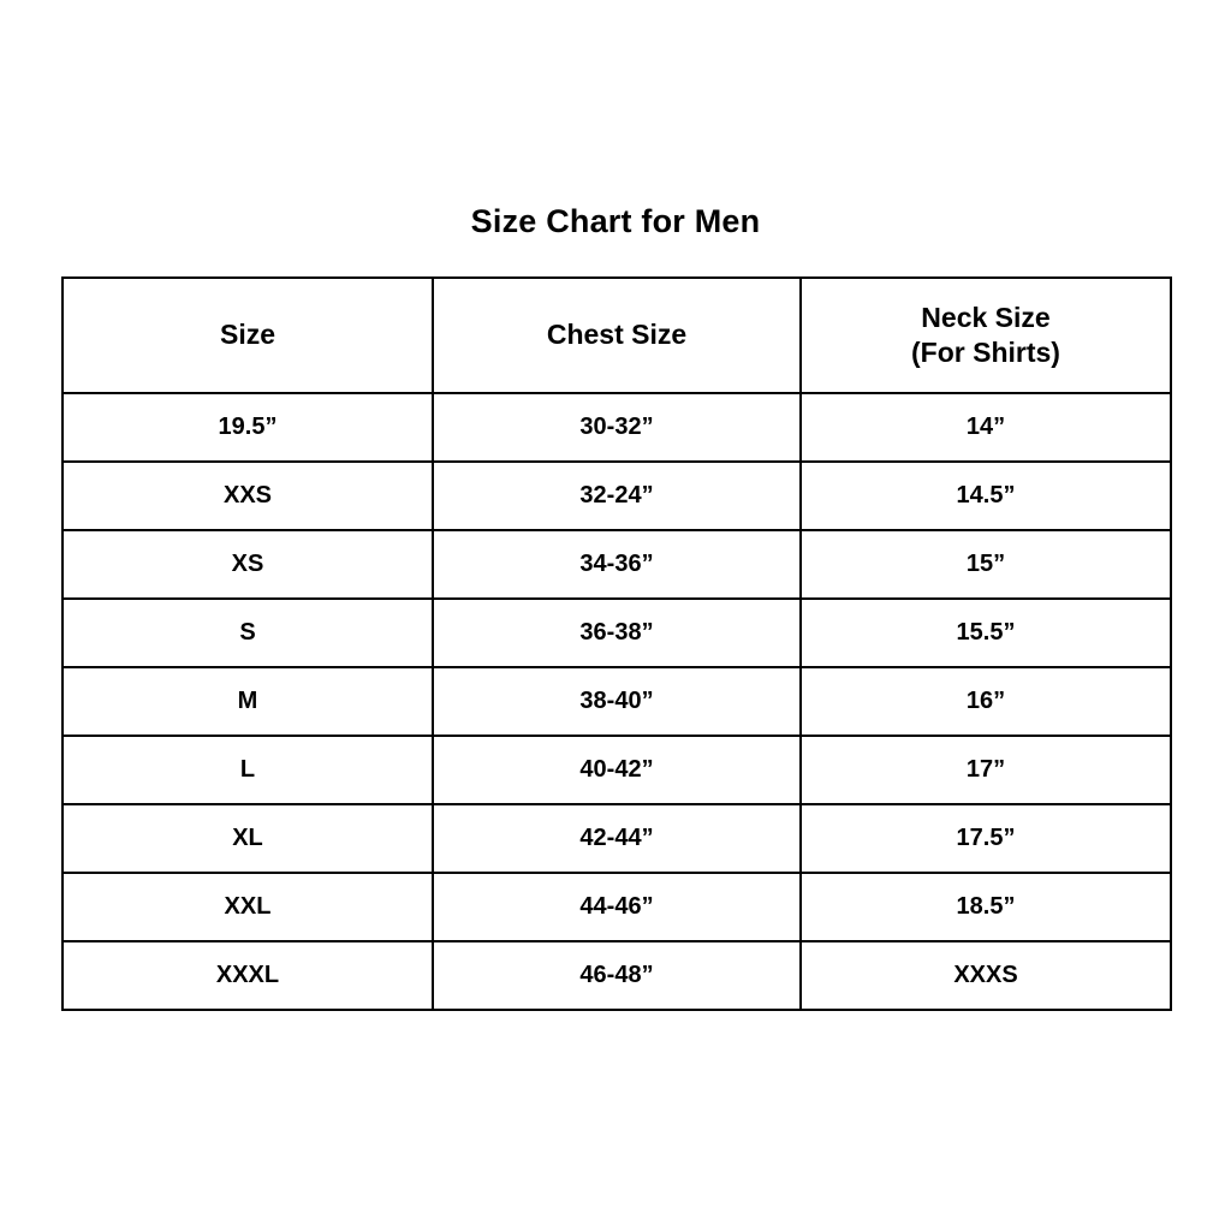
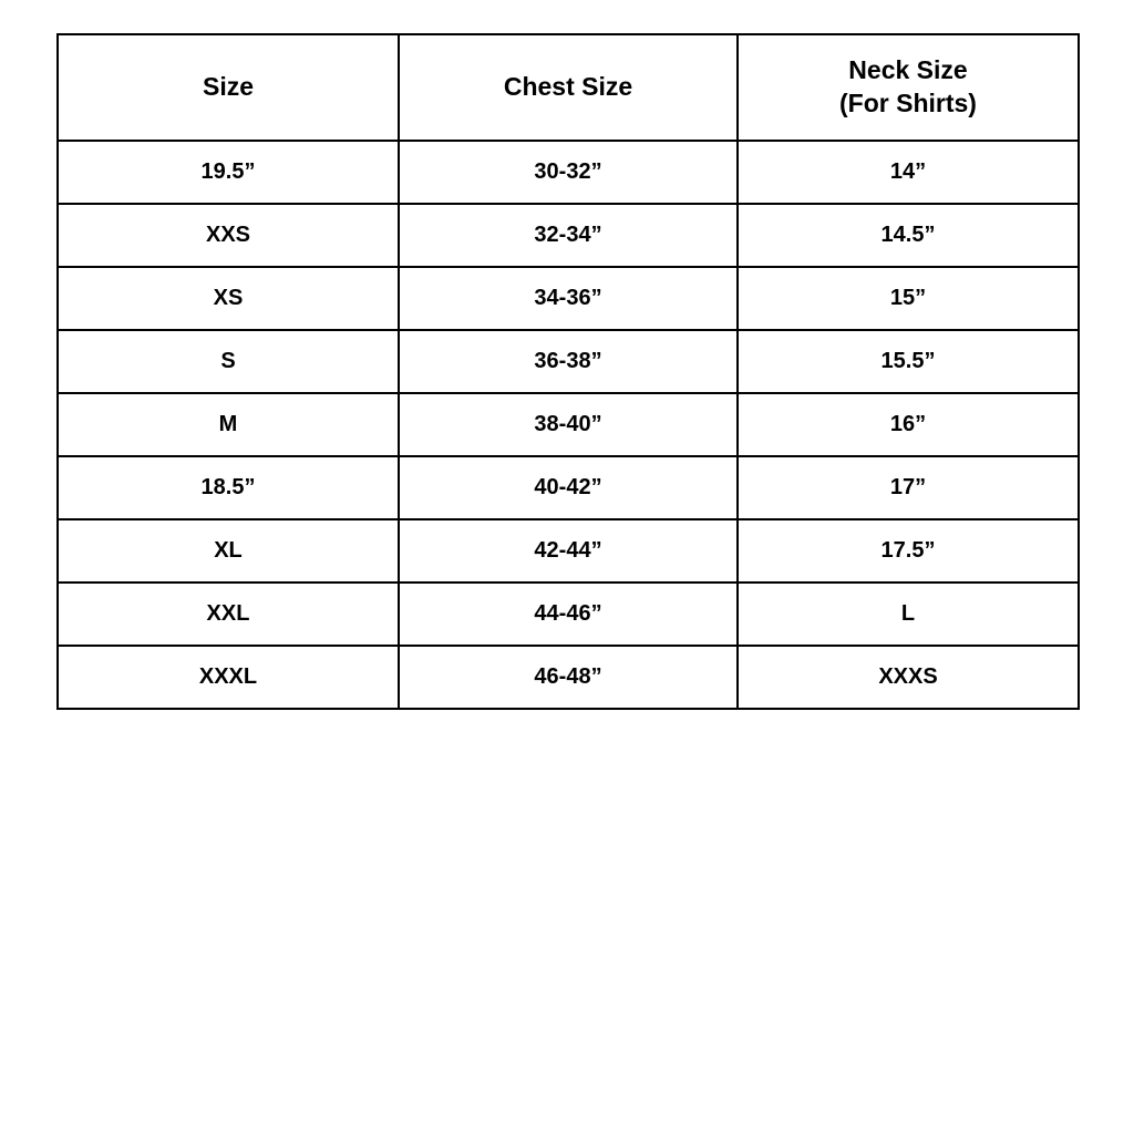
- Size Chart for Men
  Size	Chest Size	Neck Size (For Shirts)
  19.5”	30-32”	14”
- XXS	32-24”	14.5”
+ XXS	32-34”	14.5”
  XS	34-36”	15”
  S	36-38”	15.5”
  M	38-40”	16”
- L	40-42”	17”
+ 18.5”	40-42”	17”
  XL	42-44”	17.5”
- XXL	44-46”	18.5”
+ XXL	44-46”	L
  XXXL	46-48”	XXXS
